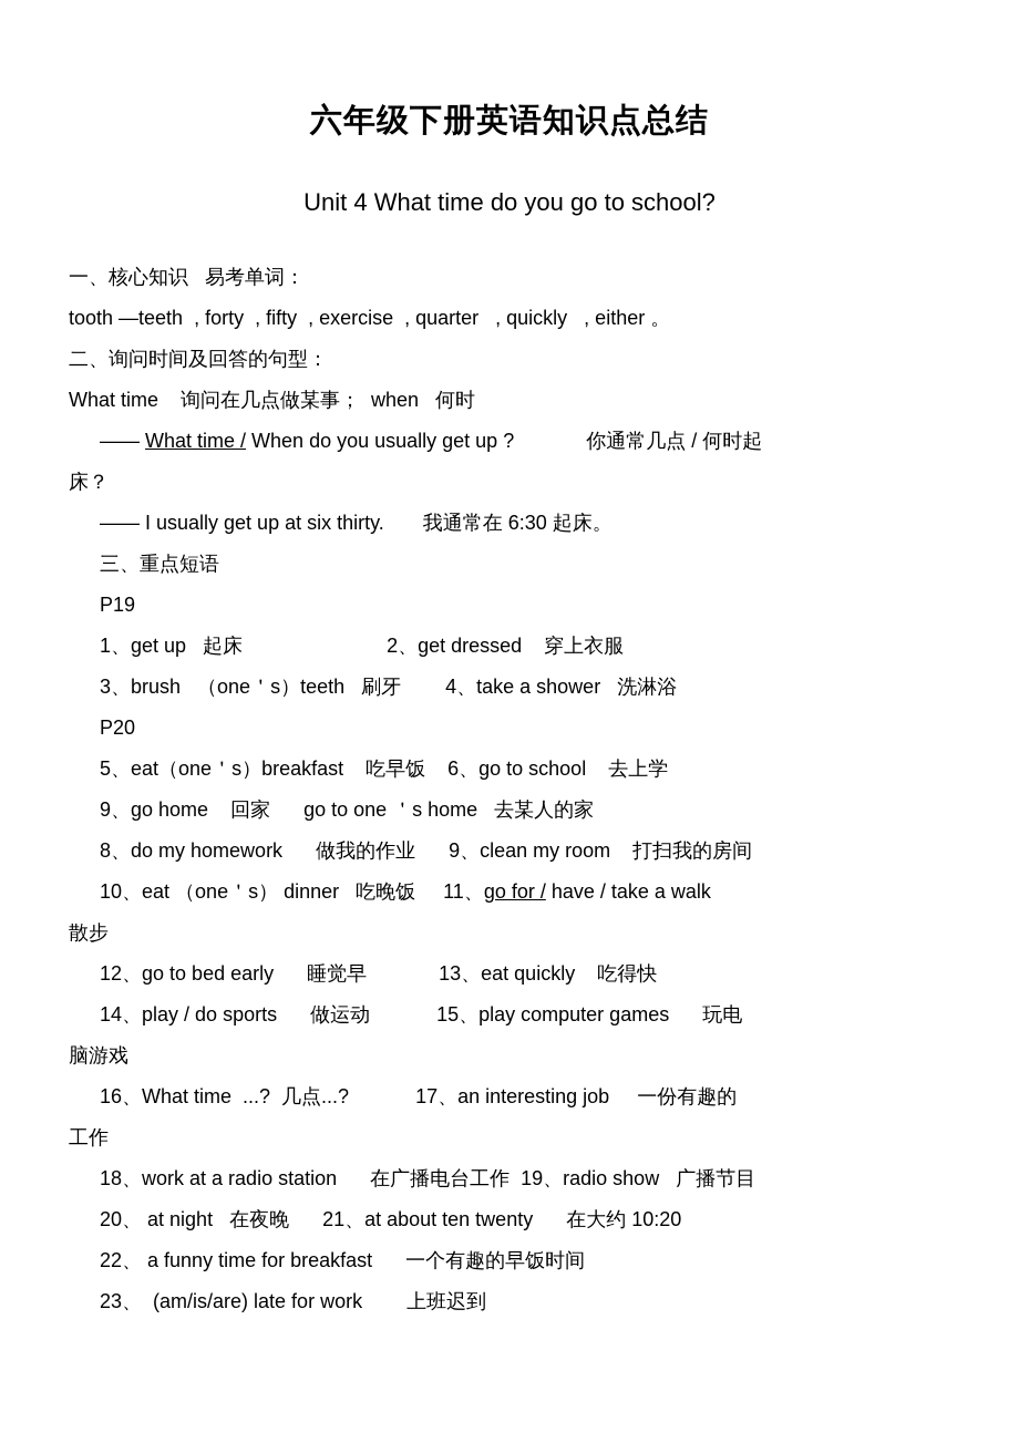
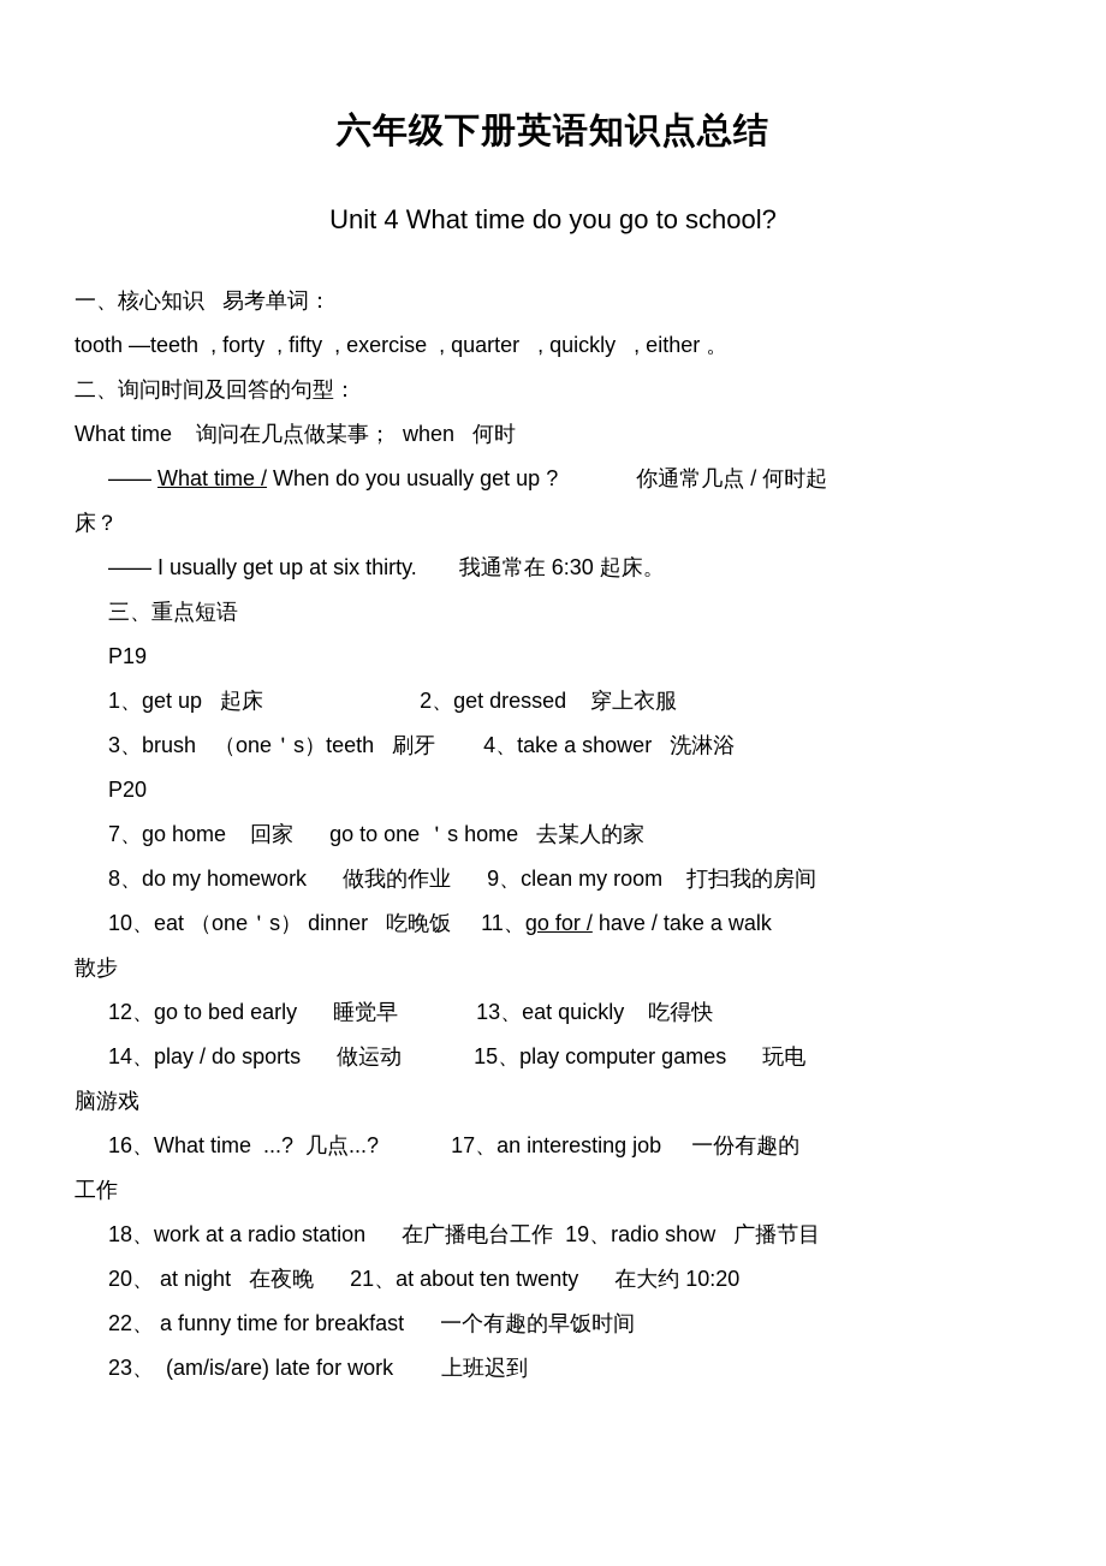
  六年级下册英语知识点总结
  Unit 4 What time do you go to school?
  一、核心知识 易考单词：
  tooth —teeth , forty , fifty , exercise , quarter , quickly , either 。
  二、询问时间及回答的句型：
  What time 询问在几点做某事； when 何时
  —— What time / When do you usually get up ? 你通常几点 / 何时起
  床？
  —— I usually get up at six thirty. 我通常在 6:30 起床。
  三、重点短语
  P19
  1、get up 起床 2、get dressed 穿上衣服
  3、brush （one＇s）teeth 刷牙 4、take a shower 洗淋浴
  P20
- 5、eat（one＇s）breakfast 吃早饭 6、go to school 去上学
- 9、go home 回家 go to one ＇s home 去某人的家
+ 7、go home 回家 go to one ＇s home 去某人的家
  8、do my homework 做我的作业 9、clean my room 打扫我的房间
  10、eat （one＇s） dinner 吃晚饭 11、go for / have / take a walk
  散步
  12、go to bed early 睡觉早 13、eat quickly 吃得快
  14、play / do sports 做运动 15、play computer games 玩电
  脑游戏
  16、What time ...? 几点...? 17、an interesting job 一份有趣的
  工作
  18、work at a radio station 在广播电台工作 19、radio show 广播节目
  20、 at night 在夜晚 21、at about ten twenty 在大约 10:20
  22、 a funny time for breakfast 一个有趣的早饭时间
  23、 (am/is/are) late for work 上班迟到
